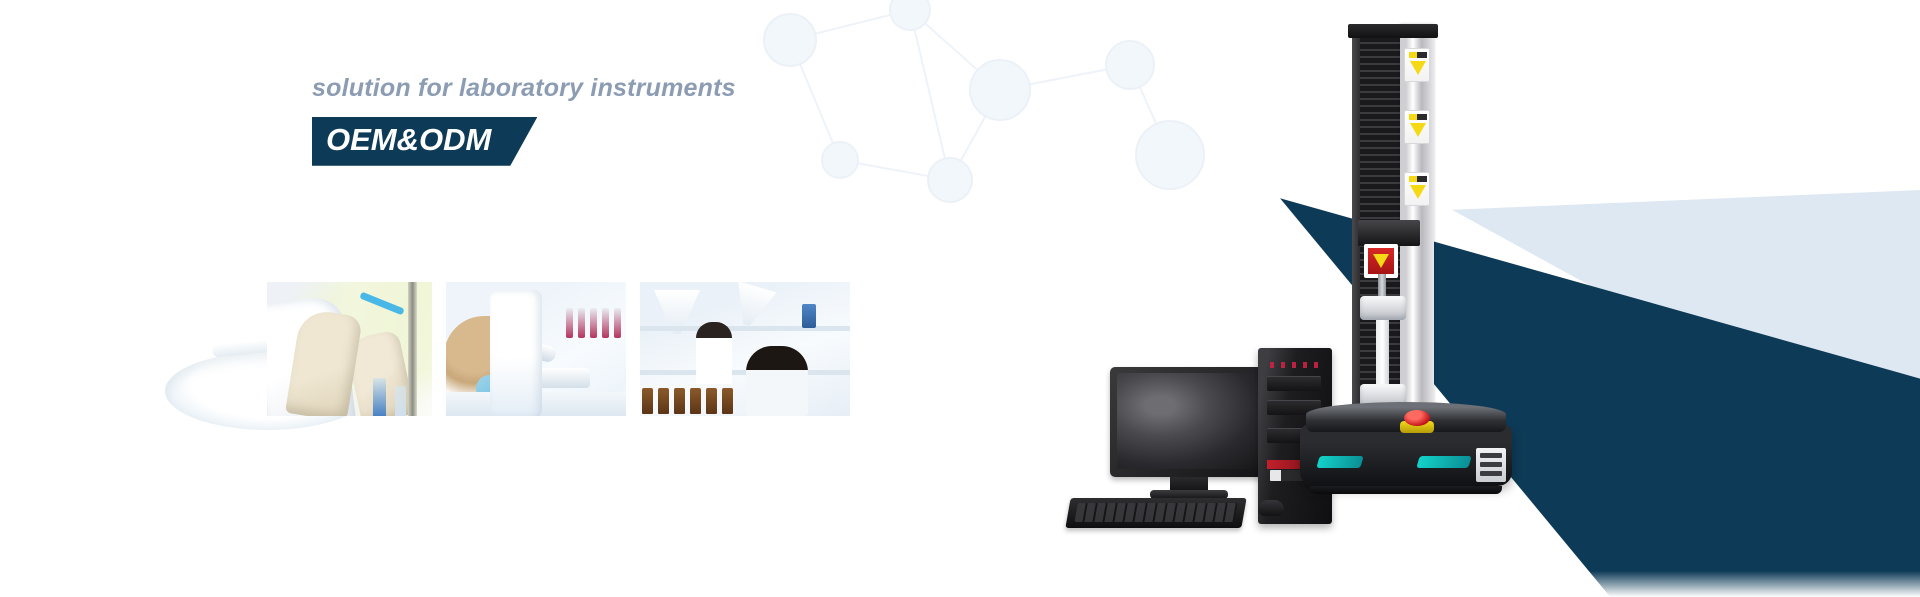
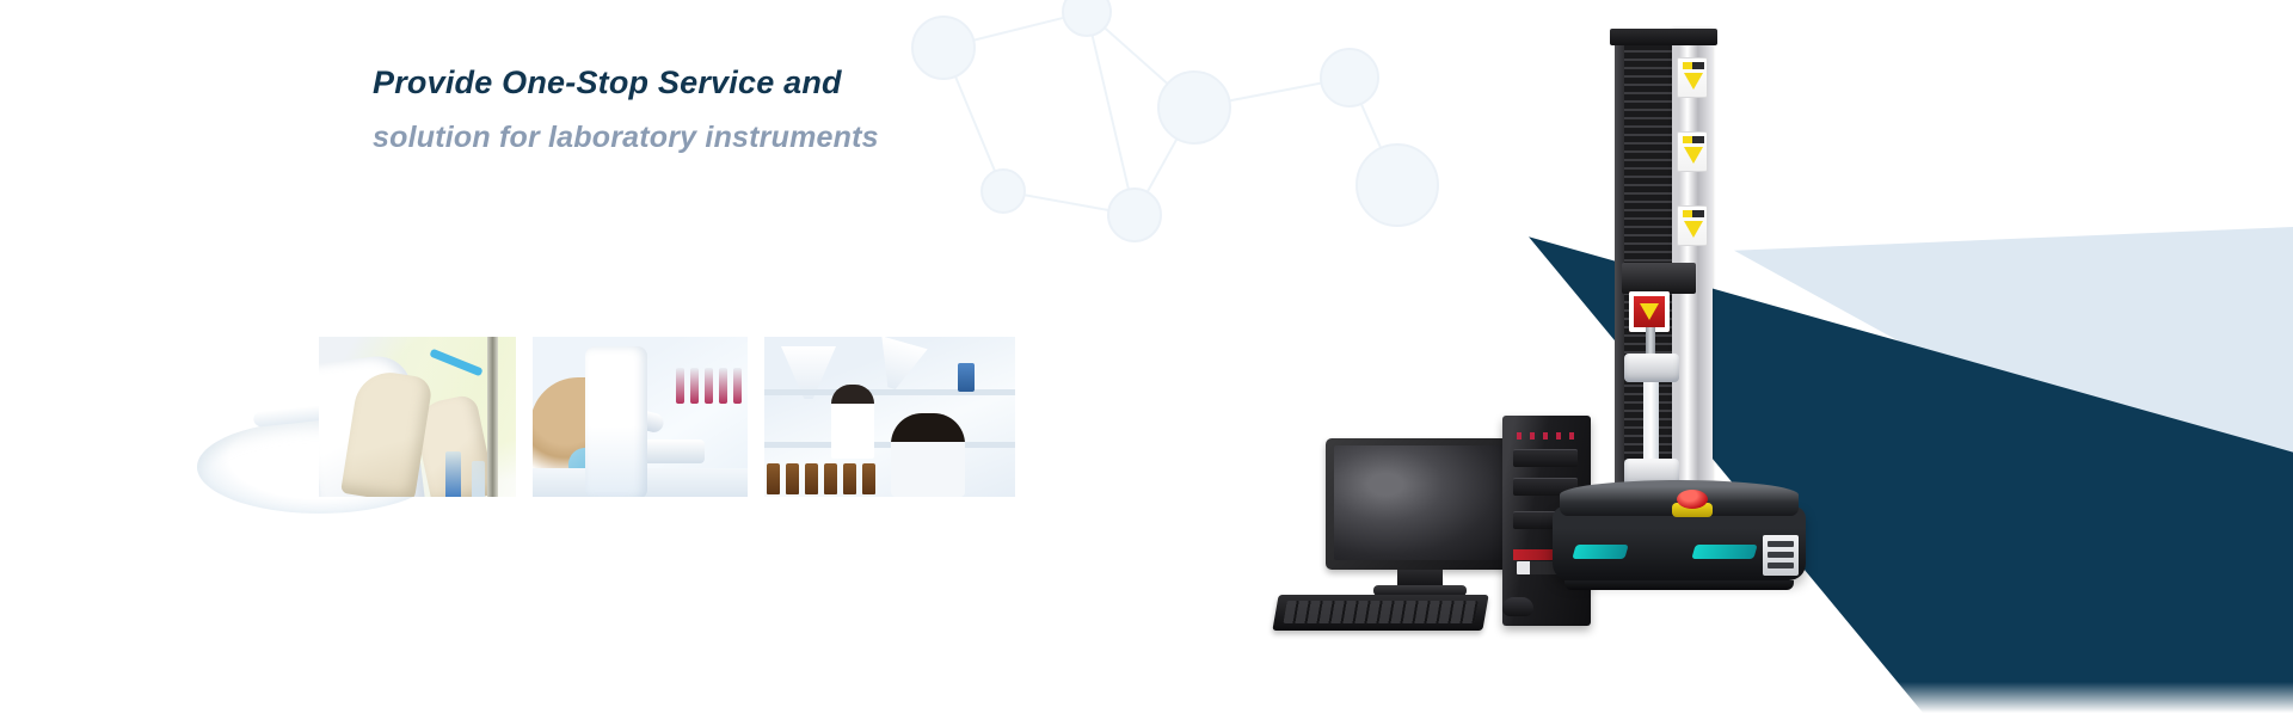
+ Provide One-Stop Service and
  solution for laboratory instruments
- OEM&ODM
